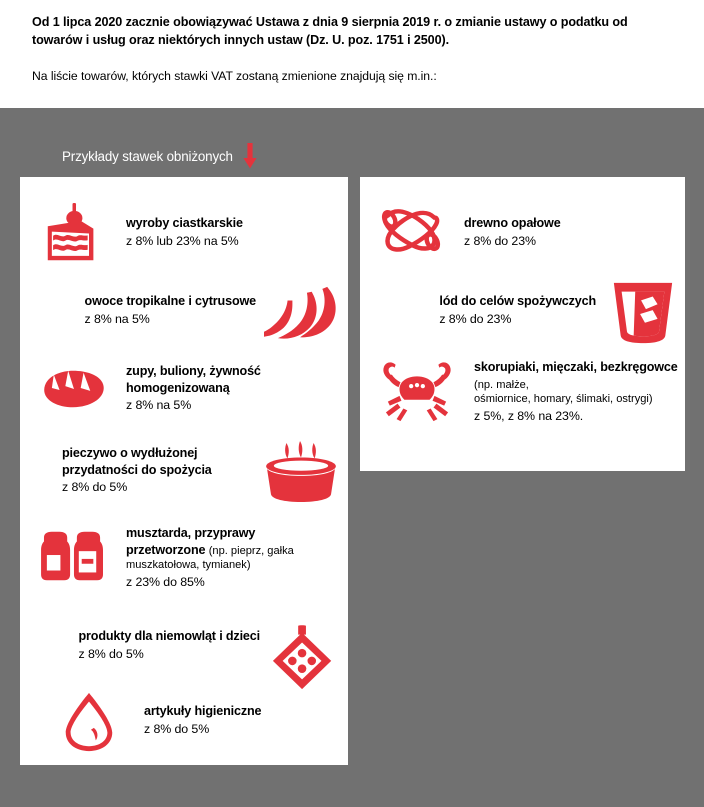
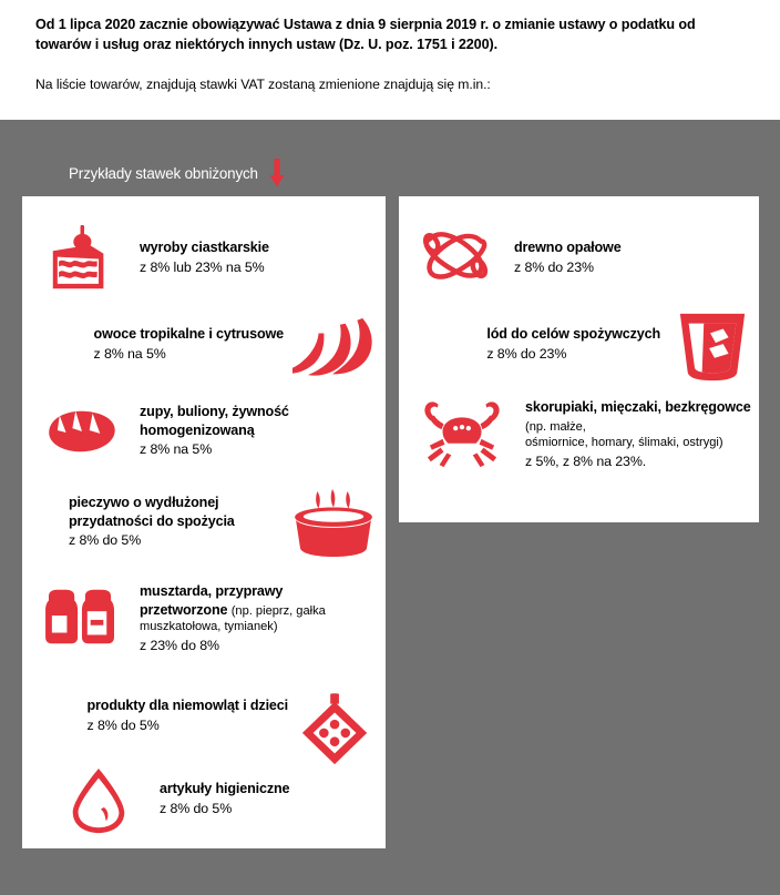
- Od 1 lipca 2020 zacznie obowiązywać Ustawa z dnia 9 sierpnia 2019 r. o zmianie ustawy o podatku od towarów i usług oraz niektórych innych ustaw (Dz. U. poz. 1751 i 2500).
+ Od 1 lipca 2020 zacznie obowiązywać Ustawa z dnia 9 sierpnia 2019 r. o zmianie ustawy o podatku od towarów i usług oraz niektórych innych ustaw (Dz. U. poz. 1751 i 2200).
- Na liście towarów, których stawki VAT zostaną zmienione znajdują się m.in.:
+ Na liście towarów, znajdują stawki VAT zostaną zmienione znajdują się m.in.:
  Przykłady stawek obniżonych
  wyroby ciastkarskie
  z 8% lub 23% na 5%
  owoce tropikalne i cytrusowe
  z 8% na 5%
  zupy, buliony, żywność homogenizowaną
  z 8% na 5%
  pieczywo o wydłużonej przydatności do spożycia
  z 8% do 5%
  musztarda, przyprawy przetworzone (np. pieprz, gałka
  muszkatołowa, tymianek)
- z 23% do 85%
+ z 23% do 8%
  produkty dla niemowląt i dzieci
  z 8% do 5%
  artykuły higieniczne
  z 8% do 5%
  drewno opałowe
  z 8% do 23%
  lód do celów spożywczych
  z 8% do 23%
  skorupiaki, mięczaki, bezkręgowce (np. małże,
  ośmiornice, homary, ślimaki, ostrygi)
  z 5%, z 8% na 23%.
